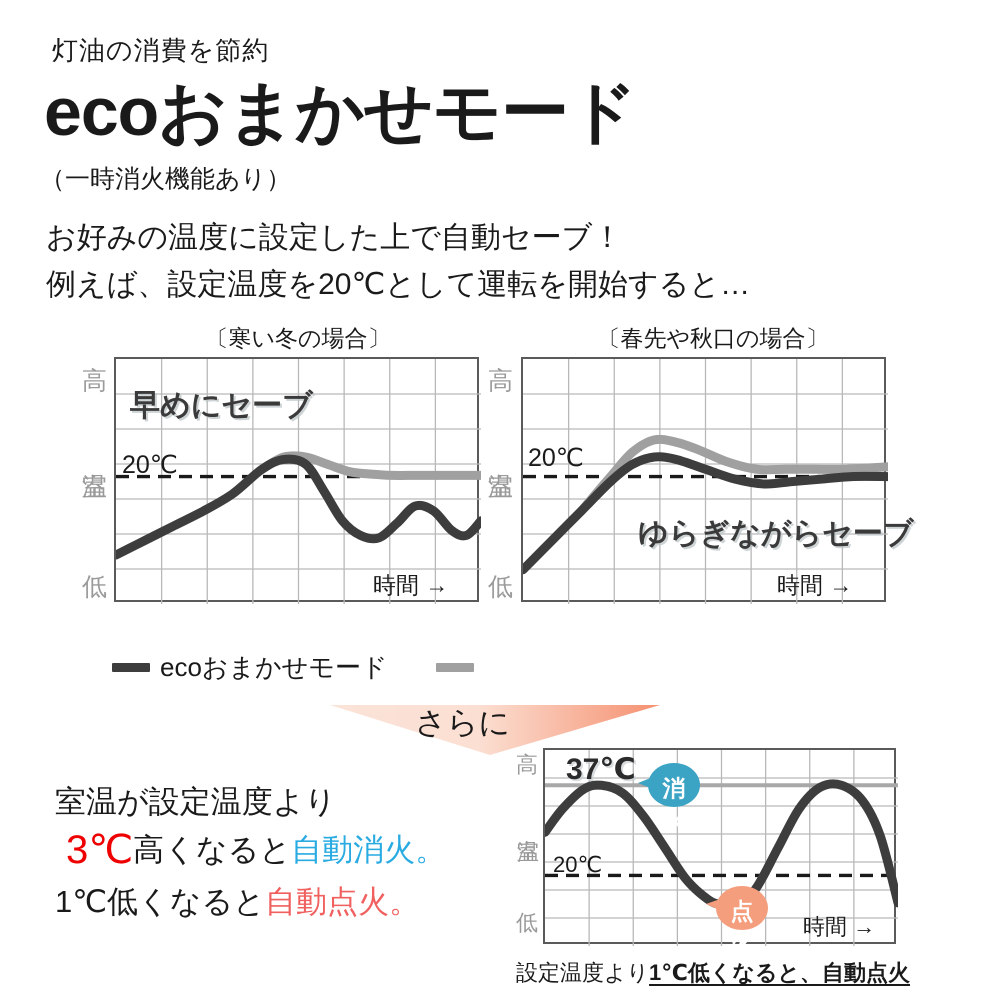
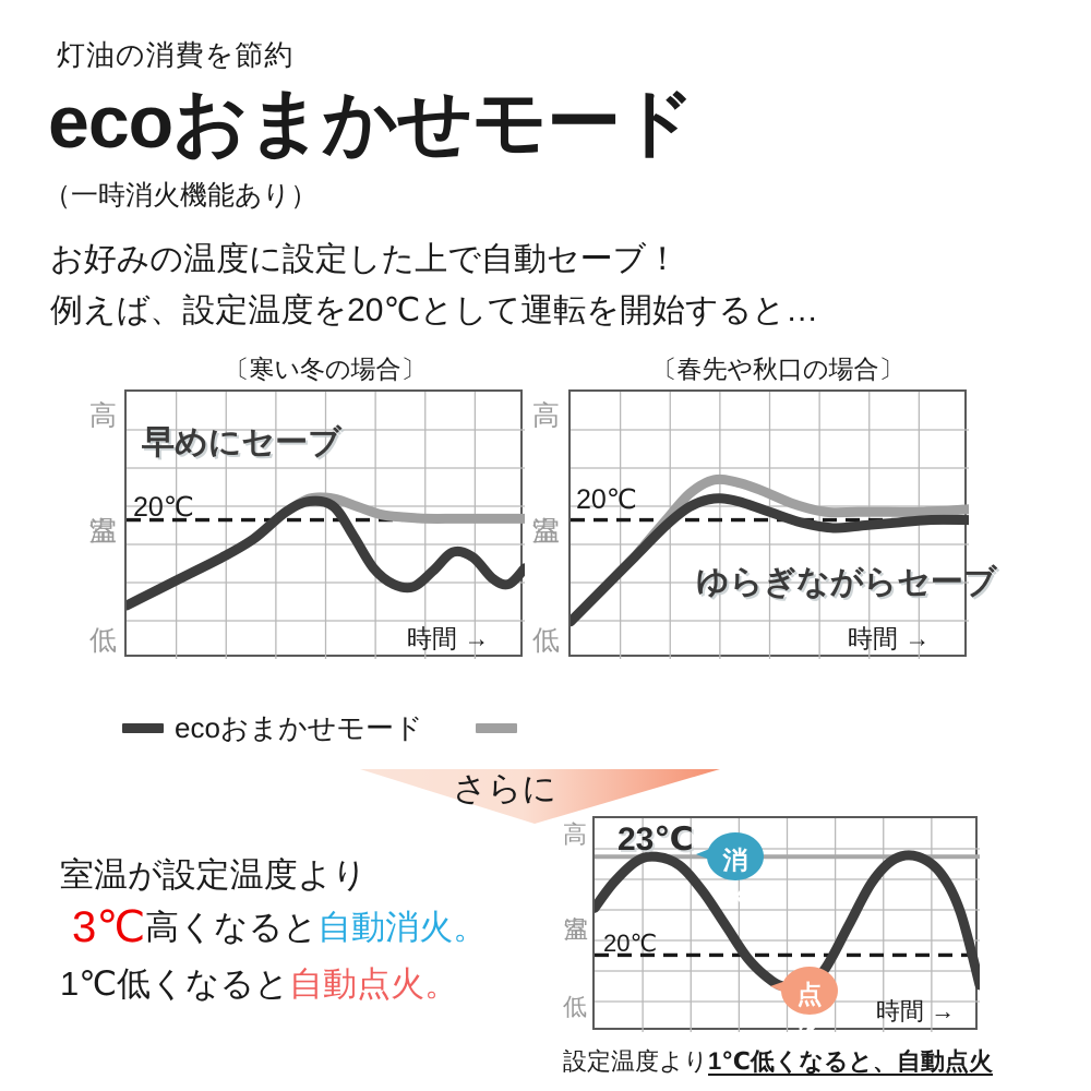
  灯油の消費を節約
  ecoおまかせモード
  （一時消火機能あり）
  お好みの温度に設定した上で自動セーブ！
  例えば、設定温度を20℃として運転を開始すると…
  〔寒い冬の場合〕
  高
  低
  早めにセーブ
  20℃
  時間 →
  〔春先や秋口の場合〕
  高
  低
  20℃
  ゆらぎながらセーブ
  時間 →
  ecoおまかせモード
  さらに
  室温が設定温度より
  3℃高くなると自動消火。
  1℃低くなると自動点火。
  高
  低
- 37℃
+ 23℃
  20℃
  消火
  点火
  時間 →
  設定温度より1℃低くなると、自動点火
